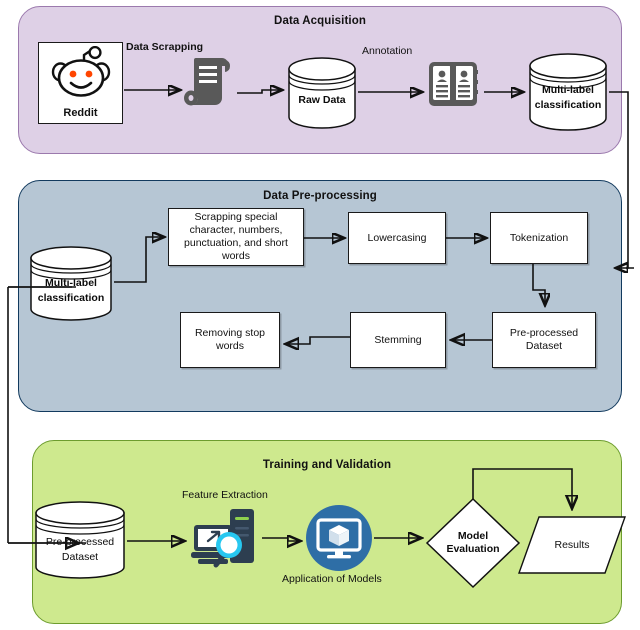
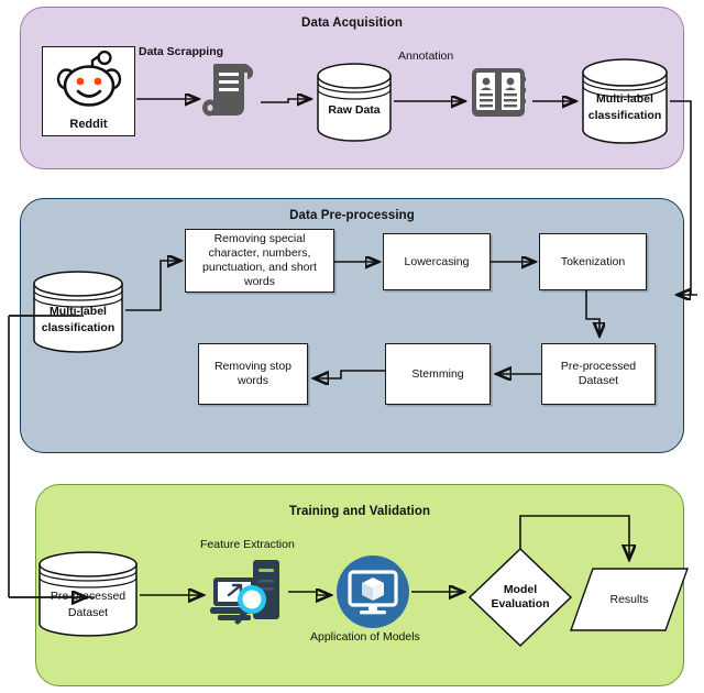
  Data Acquisition
  Reddit
  Data Scrapping
  Raw Data
  Annotation
  Multi-label
  classification
  Data Pre-processing
  Multi-label
  classification
- Scrapping special character, numbers, punctuation, and short words
+ Removing special character, numbers, punctuation, and short words
  Lowercasing
  Tokenization
  Pre-processed Dataset
  Stemming
  Removing stop words
  Training and Validation
  Pre-processed
  Dataset
  Feature Extraction
  Application of Models
  Model
  Evaluation
  Results
